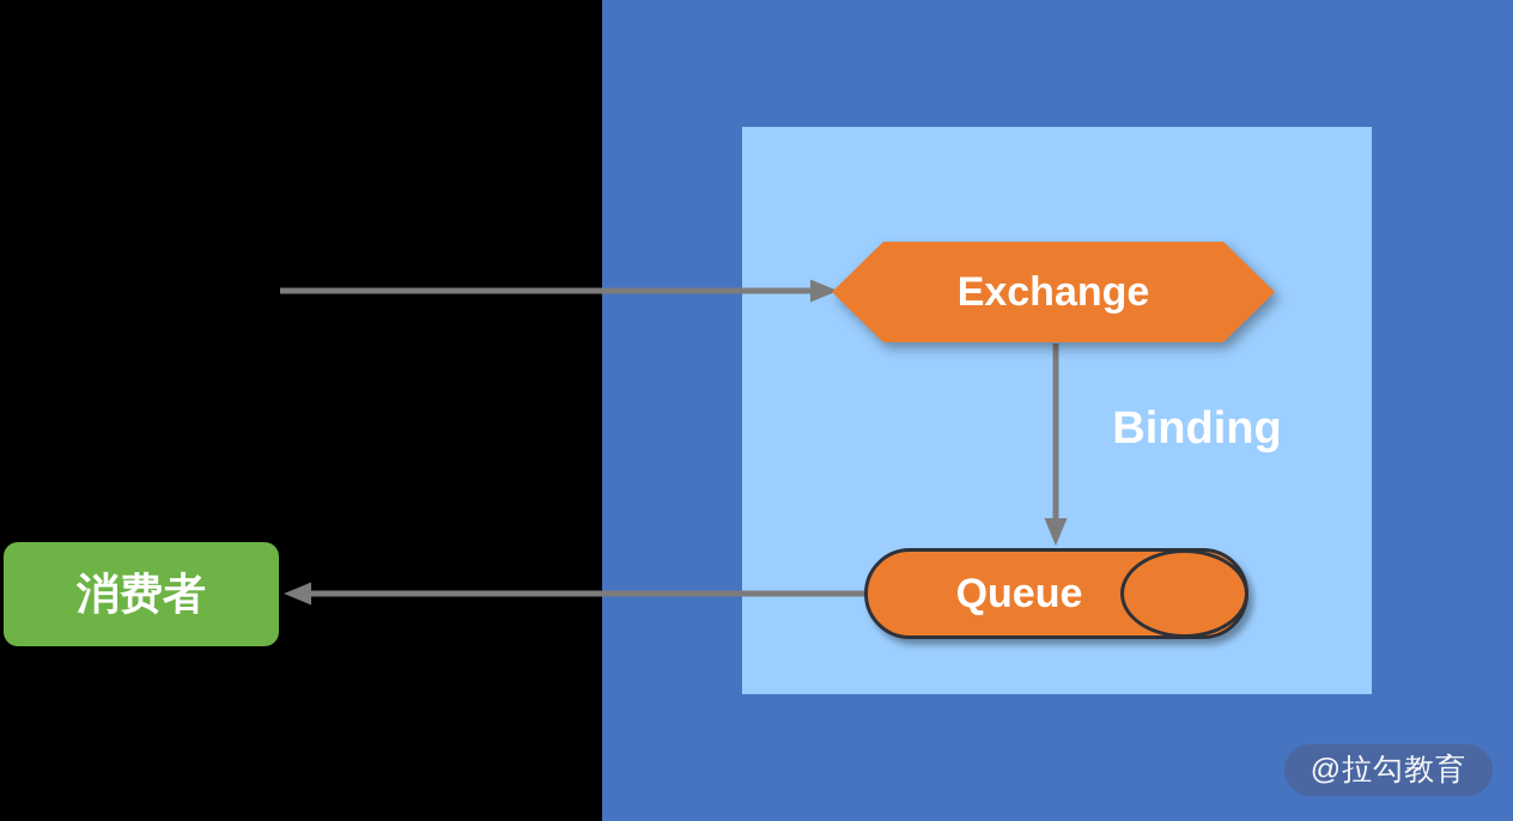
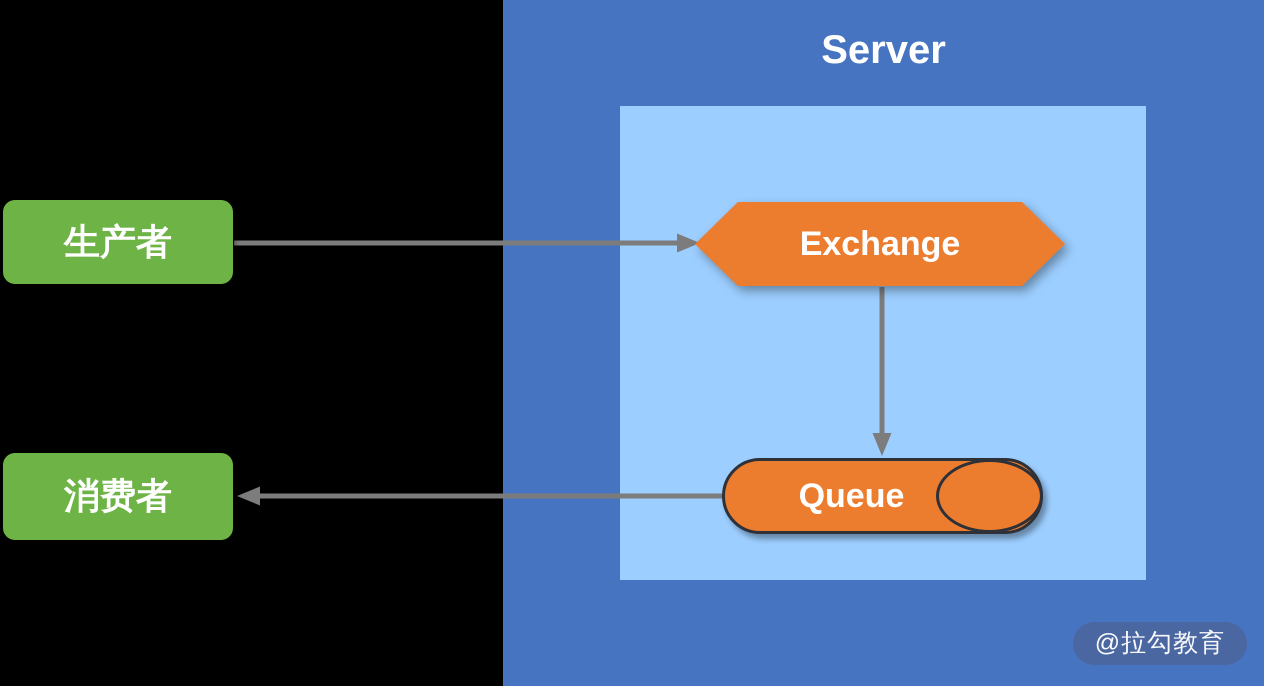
+ Server
  Exchange
- Binding
  Queue
+ 生产者
  消费者
  @拉勾教育
